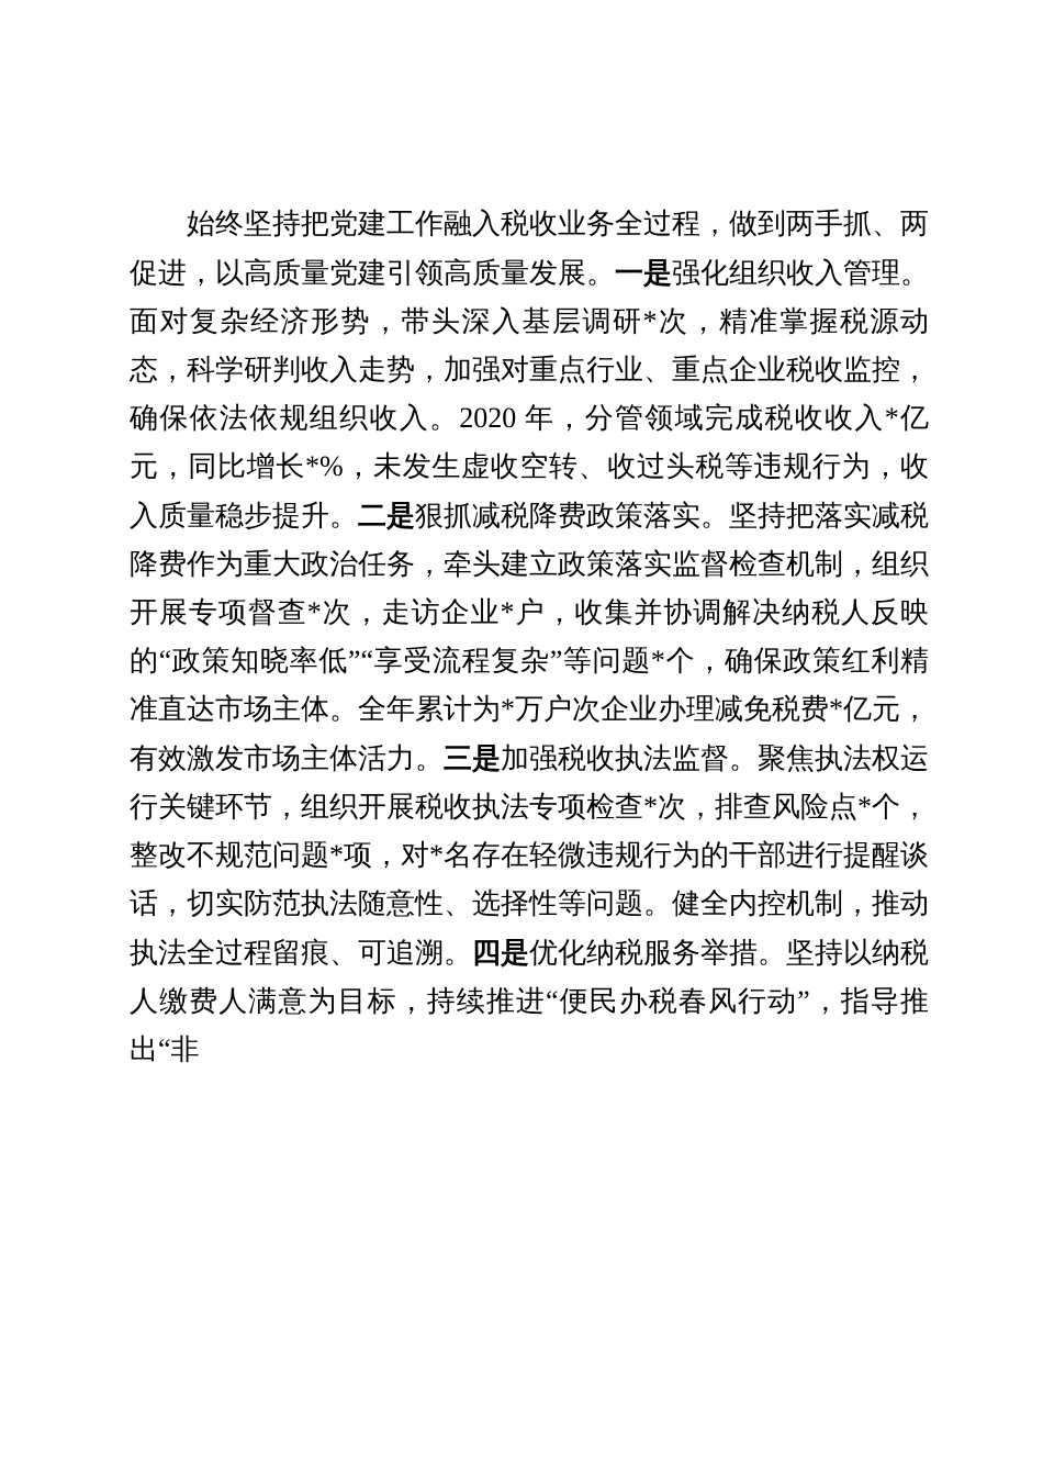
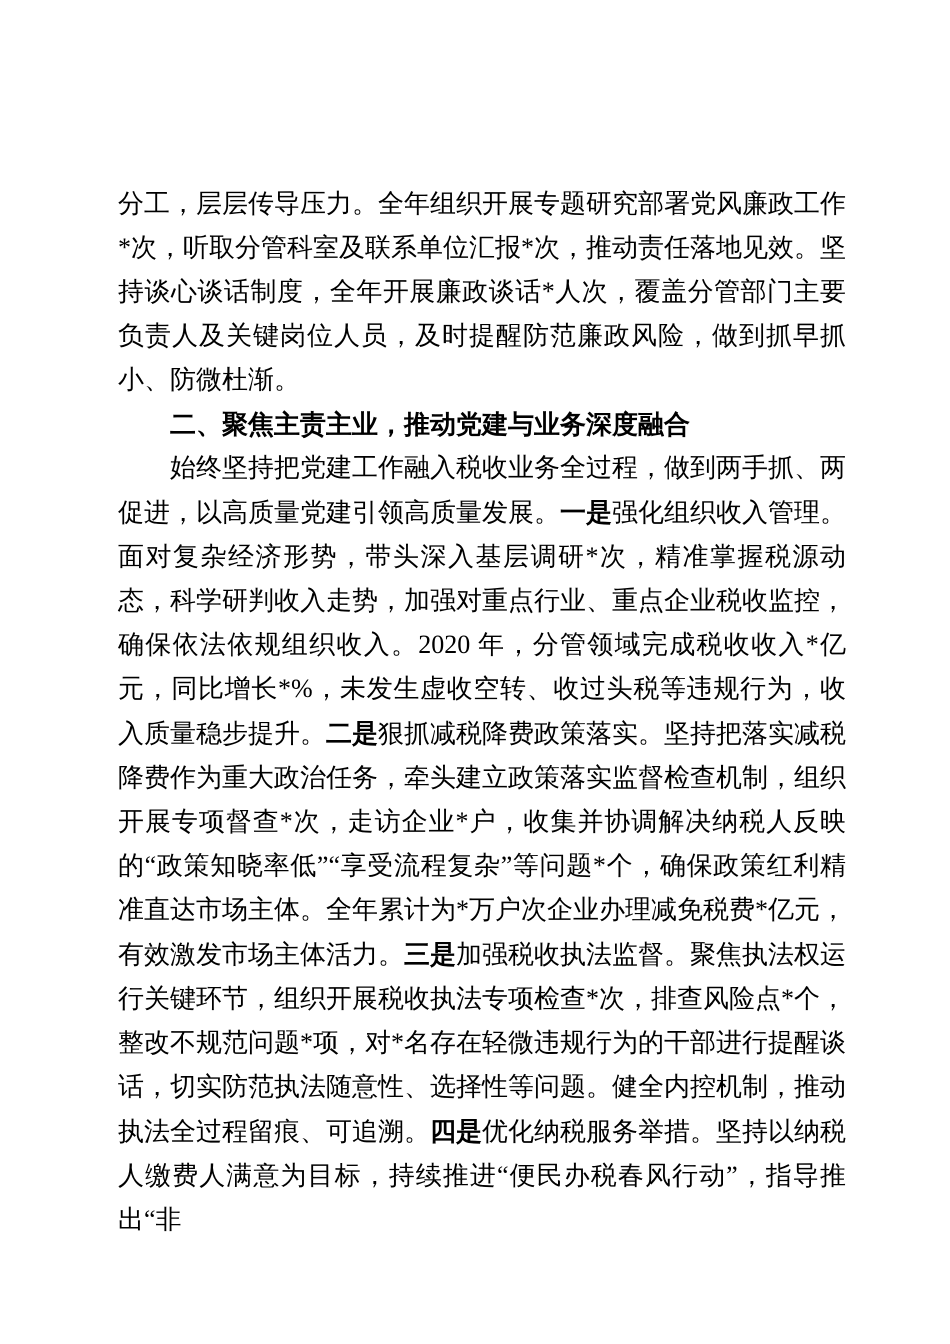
+ 分工，层层传导压力。全年组织开展专题研究部署党风廉政工作*次，听取分管科室及联系单位汇报*次，推动责任落地见效。坚持谈心谈话制度，全年开展廉政谈话*人次，覆盖分管部门主要负责人及关键岗位人员，及时提醒防范廉政风险，做到抓早抓小、防微杜渐。
+ 二、聚焦主责主业，推动党建与业务深度融合
  始终坚持把党建工作融入税收业务全过程，做到两手抓、两促进，以高质量党建引领高质量发展。一是强化组织收入管理。面对复杂经济形势，带头深入基层调研*次，精准掌握税源动态，科学研判收入走势，加强对重点行业、重点企业税收监控，确保依法依规组织收入。2020 年，分管领域完成税收收入*亿元，同比增长*%，未发生虚收空转、收过头税等违规行为，收入质量稳步提升。二是狠抓减税降费政策落实。坚持把落实减税降费作为重大政治任务，牵头建立政策落实监督检查机制，组织开展专项督查*次，走访企业*户，收集并协调解决纳税人反映的“政策知晓率低”“享受流程复杂”等问题*个，确保政策红利精准直达市场主体。全年累计为*万户次企业办理减免税费*亿元，有效激发市场主体活力。三是加强税收执法监督。聚焦执法权运行关键环节，组织开展税收执法专项检查*次，排查风险点*个，整改不规范问题*项，对*名存在轻微违规行为的干部进行提醒谈话，切实防范执法随意性、选择性等问题。健全内控机制，推动执法全过程留痕、可追溯。四是优化纳税服务举措。坚持以纳税人缴费人满意为目标，持续推进“便民办税春风行动”，指导推出“非
